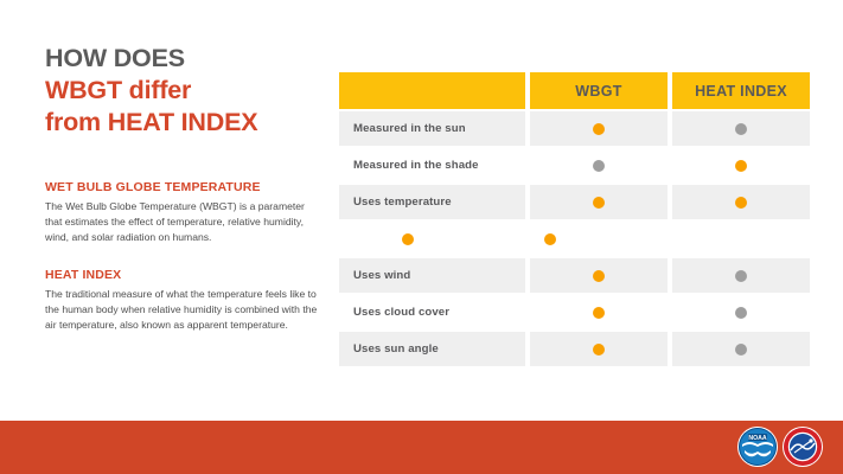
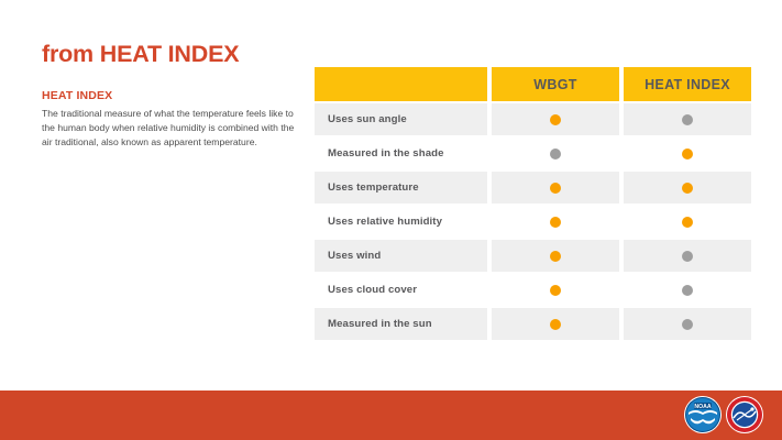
- HOW DOES
- WBGT differ
  from HEAT INDEX
- WET BULB GLOBE TEMPERATURE
- The Wet Bulb Globe Temperature (WBGT) is a parameter that estimates the effect of temperature, relative humidity, wind, and solar radiation on humans.
  HEAT INDEX
- The traditional measure of what the temperature feels like to the human body when relative humidity is combined with the air temperature, also known as apparent temperature.
+ The traditional measure of what the temperature feels like to the human body when relative humidity is combined with the air traditional, also known as apparent temperature.
  WBGT
  HEAT INDEX
- Measured in the sun
+ Uses sun angle
  Measured in the shade
  Uses temperature
+ Uses relative humidity
  Uses wind
  Uses cloud cover
- Uses sun angle
+ Measured in the sun
